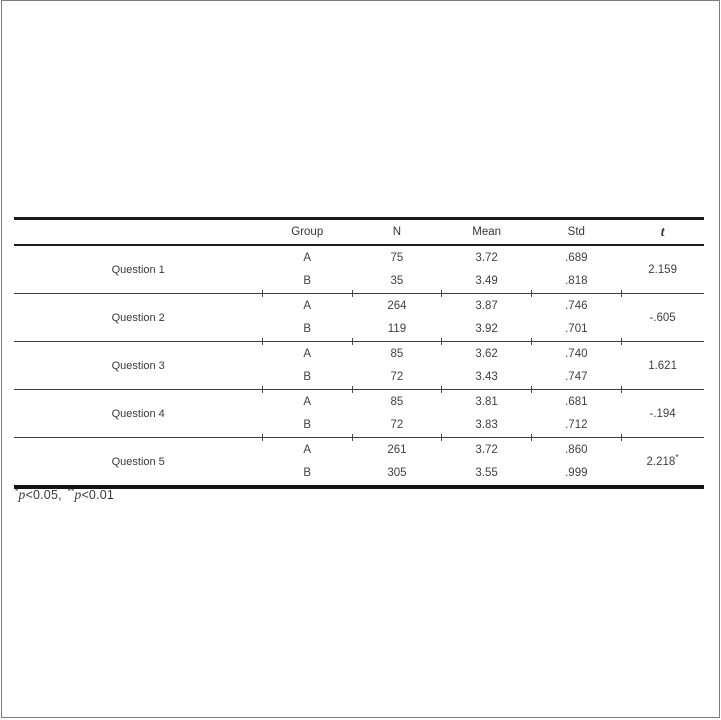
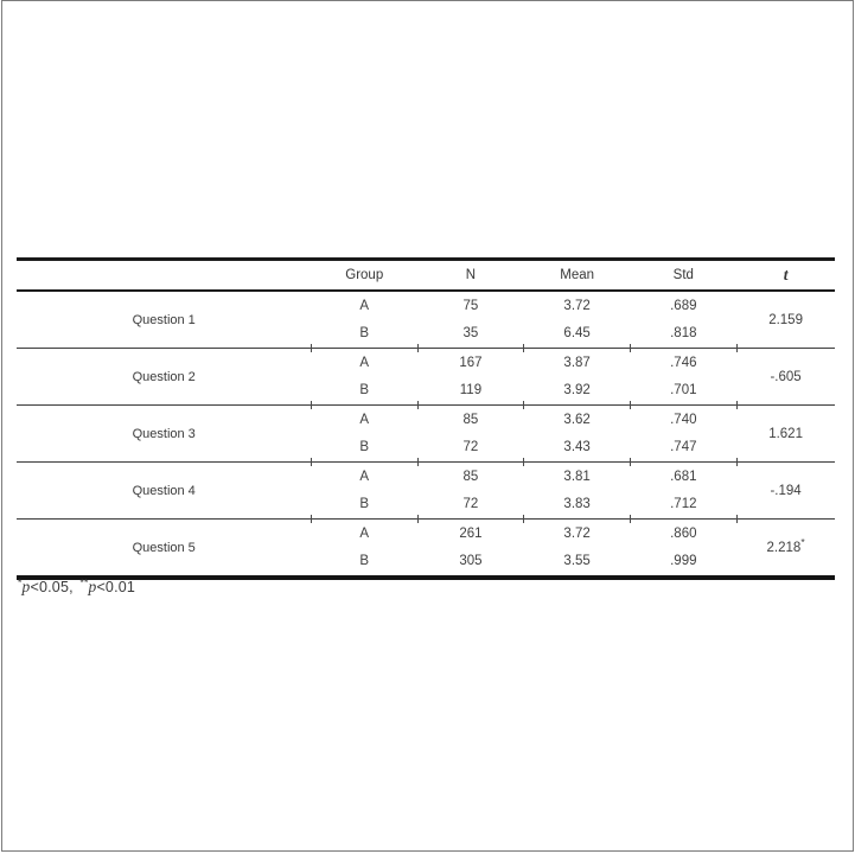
  	Group	N	Mean	Std	t
  Question 1	A	75	3.72	.689	2.159
- B	35	3.49	.818
+ B	35	6.45	.818
- Question 2	A	264	3.87	.746	-.605
+ Question 2	A	167	3.87	.746	-.605
  B	119	3.92	.701
  Question 3	A	85	3.62	.740	1.621
  B	72	3.43	.747
  Question 4	A	85	3.81	.681	-.194
  B	72	3.83	.712
  Question 5	A	261	3.72	.860	2.218*
  B	305	3.55	.999
  *p<0.05, **p<0.01
